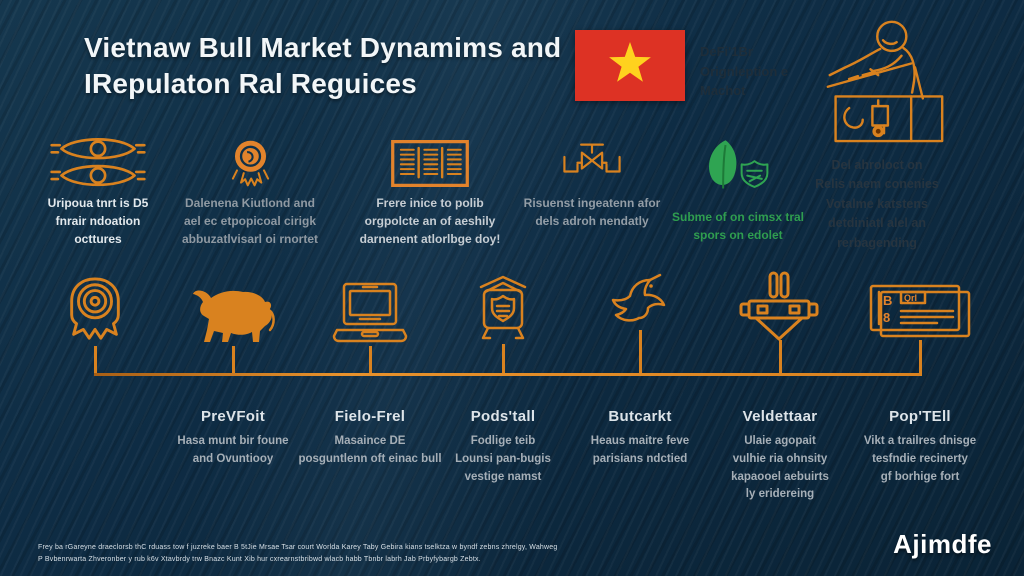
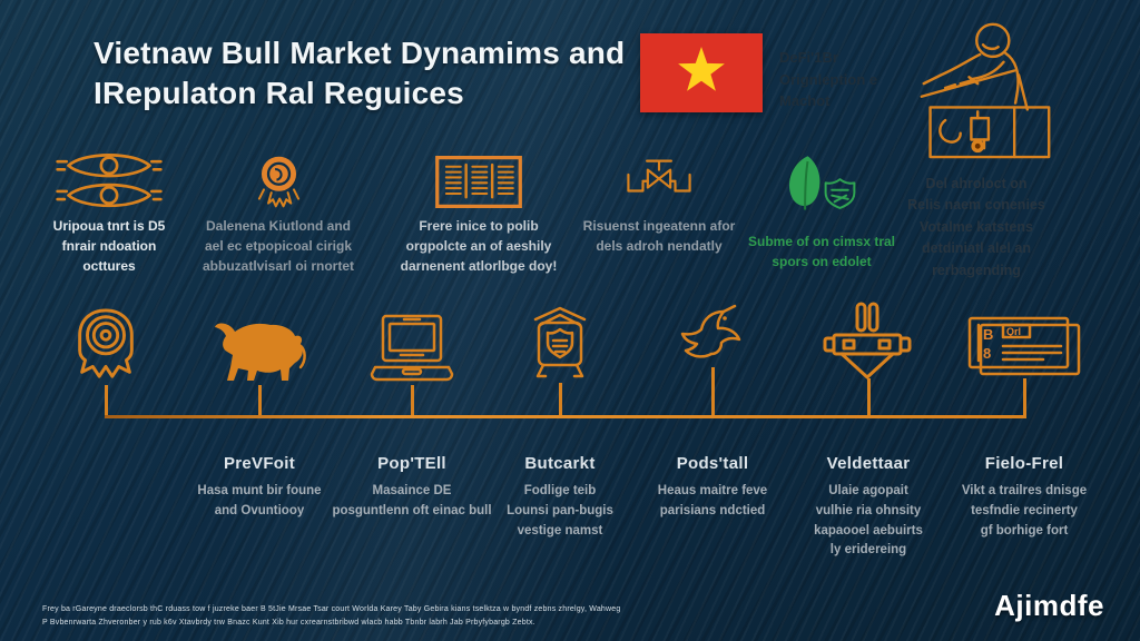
  Vietnaw Bull Market Dynamims and
  IRepulaton Ral Reguices
  Del ahroloct on
  Relis naem conenies
  Votalme katstens
  detdiniatl alel an
  rerbagending
  Uripoua tnrt is D5
  fnrair ndoation
  octtures
  Dalenena Kiutlond and
  ael ec etpopicoal cirigk
  abbuzatlvisarl oi rnortet
  Frere inice to polib
  orgpolcte an of aeshily
  darnenent atlorlbge doy!
  Risuenst ingeatenn afor
  dels adroh nendatly
  Subme of on cimsx tral
  spors on edolet
  B
  8
  Qrl
  PreVFoit
  Hasa munt bir foune
  and Ovuntiooy
- Fielo-Frel
+ Pop'TEll
  Masaince DE
  posguntlenn oft einac bull
- Pods'tall
+ Butcarkt
  Fodlige teib
  Lounsi pan-bugis
  vestige namst
- Butcarkt
+ Pods'tall
  Heaus maitre feve
  parisians ndctied
  Veldettaar
  Ulaie agopait
  vulhie ria ohnsity
  kapaooel aebuirts
  ly eridereing
- Pop'TEll
+ Fielo-Frel
  Vikt a trailres dnisge
  tesfndie recinerty
  gf borhige fort
  Ajimdfe
